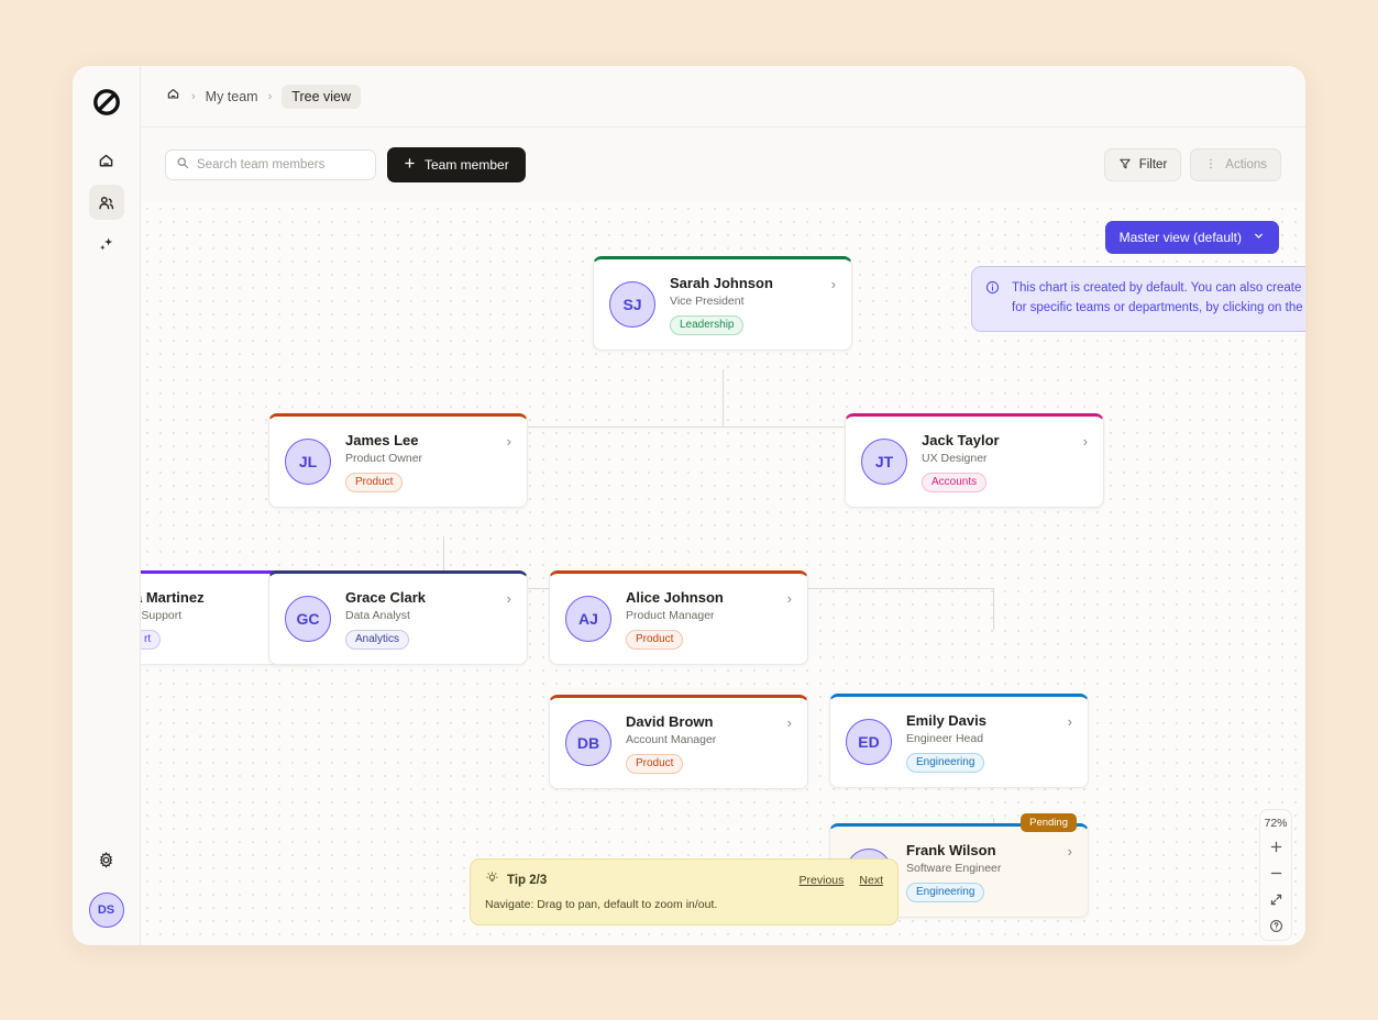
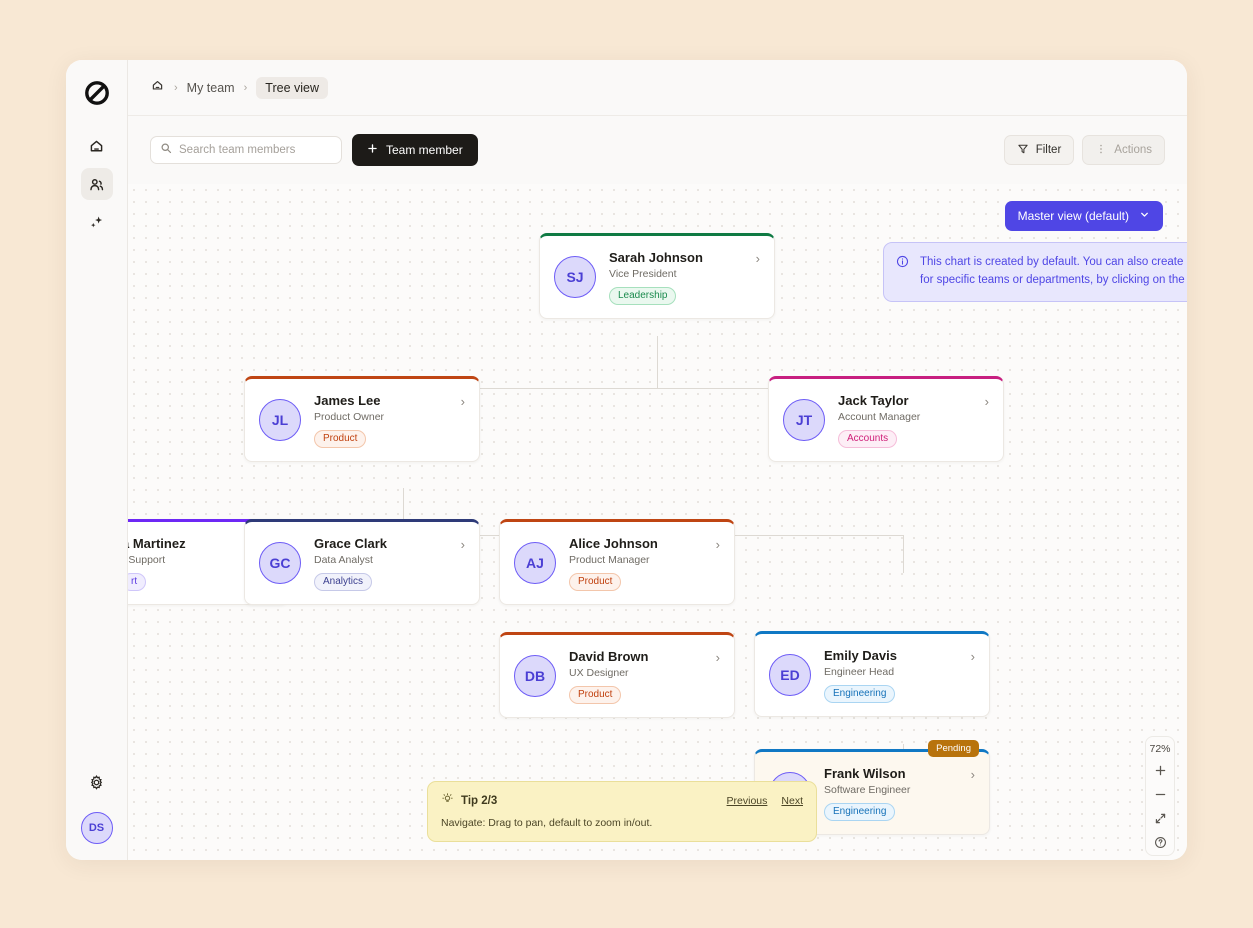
  DS
  ›
  My team
  ›
  Tree view
  Search team members
  Team member
  Filter
  Actions
  Master view (default)
  This chart is created by default. You can also create
  for specific teams or departments, by clicking on the
  SJ
  Sarah Johnson
  Vice President
  Leadership
  ›
  JL
  James Lee
  Product Owner
  Product
  ›
  JT
  Jack Taylor
- UX Designer
+ Account Manager
  Accounts
  ›
  Martinez
  Support
  rt
  GC
  Grace Clark
  Data Analyst
  Analytics
  ›
  AJ
  Alice Johnson
  Product Manager
  Product
  ›
  DB
  David Brown
- Account Manager
+ UX Designer
  Product
  ›
  ED
  Emily Davis
  Engineer Head
  Engineering
  ›
  Pending
  Frank Wilson
  Software Engineer
  Engineering
  ›
  Tip 2/3
  Previous
  Next
  Navigate: Drag to pan, default to zoom in/out.
  72%
